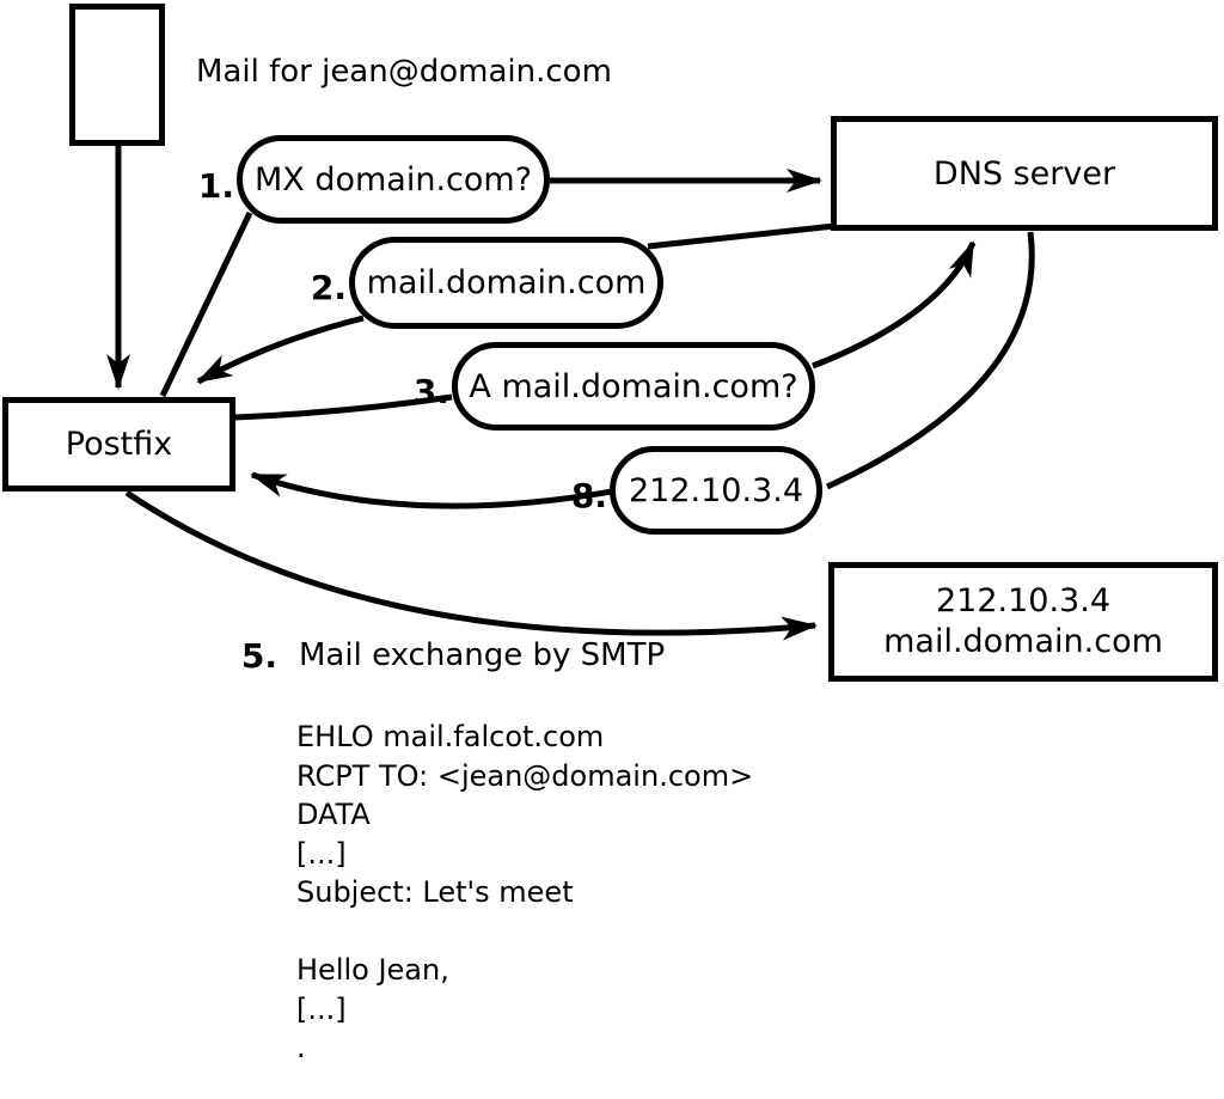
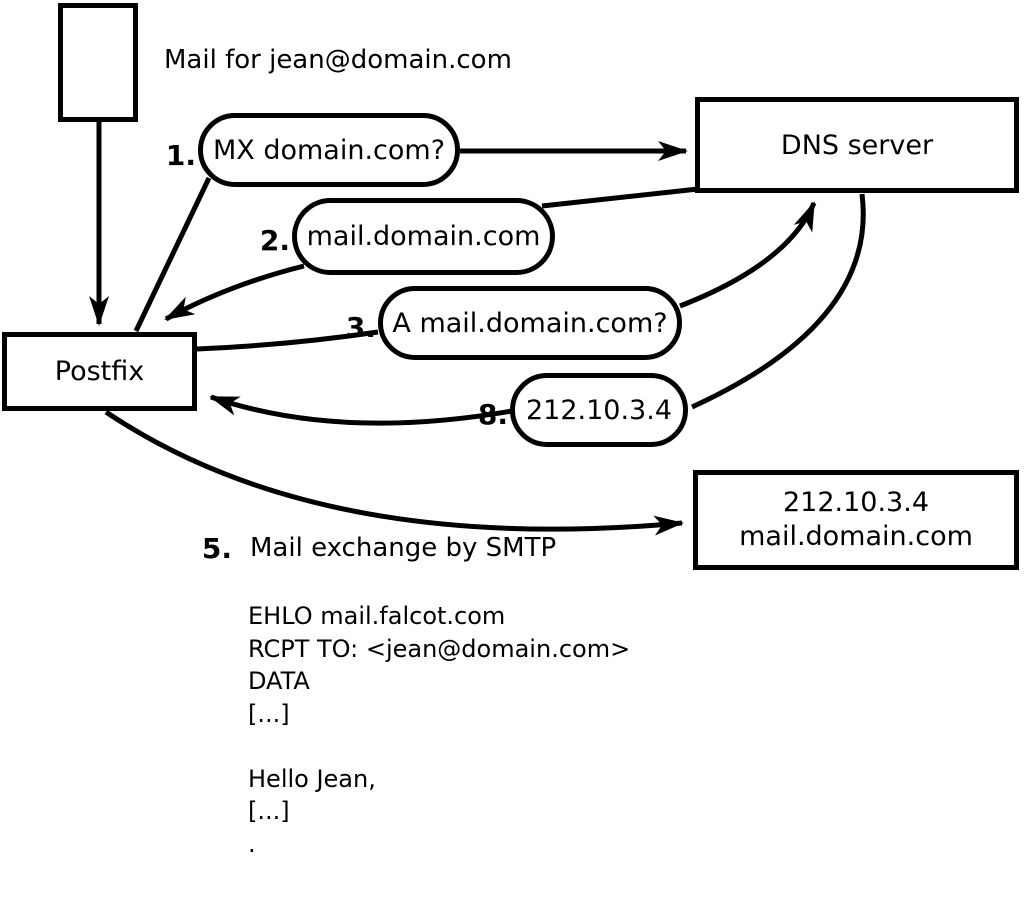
  Mail for jean@domain.com
  Postfix
  DNS server
  212.10.3.4
  mail.domain.com
  MX domain.com?
  mail.domain.com
  A mail.domain.com?
  212.10.3.4
  1.
  2.
  3.
  8.
  5.
  Mail exchange by SMTP
  EHLO mail.falcot.com
  RCPT TO: <jean@domain.com>
  DATA
  [...]
- Subject: Let's meet
  Hello Jean,
  [...]
  .
